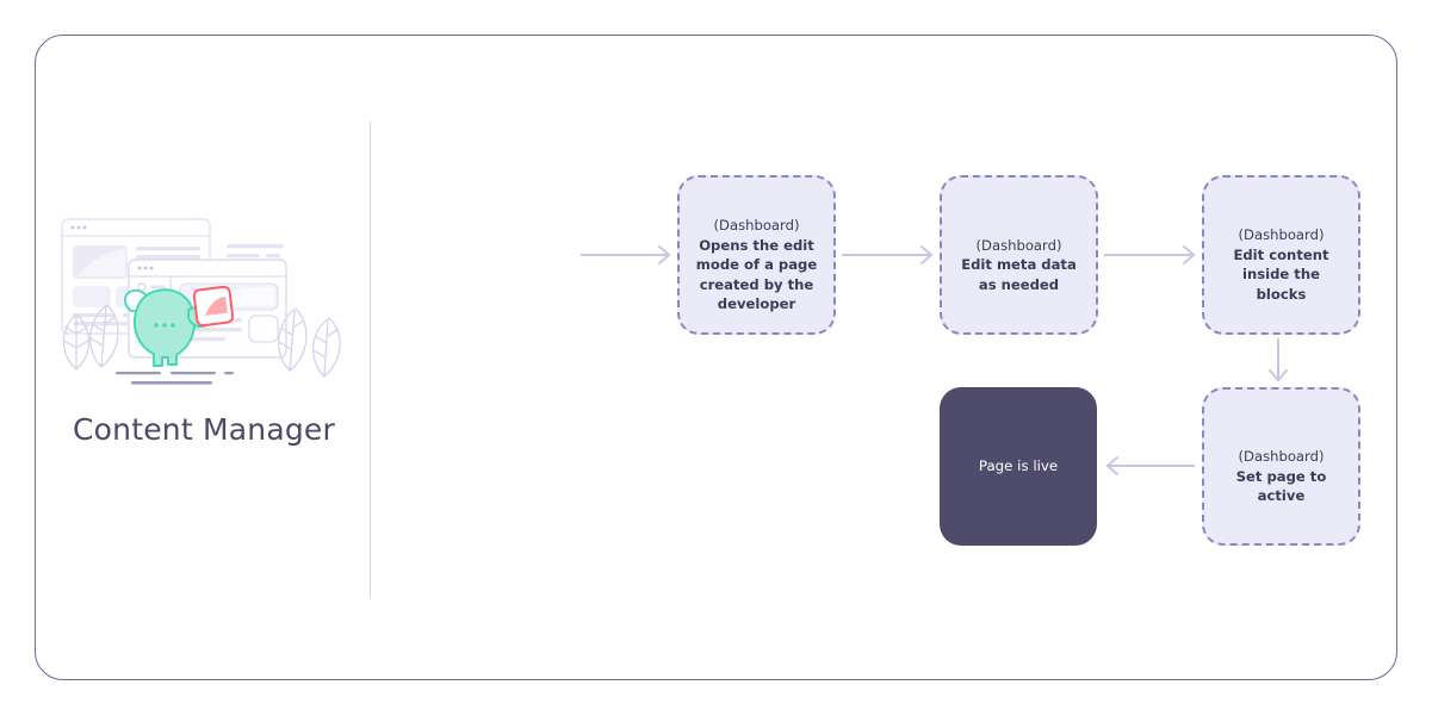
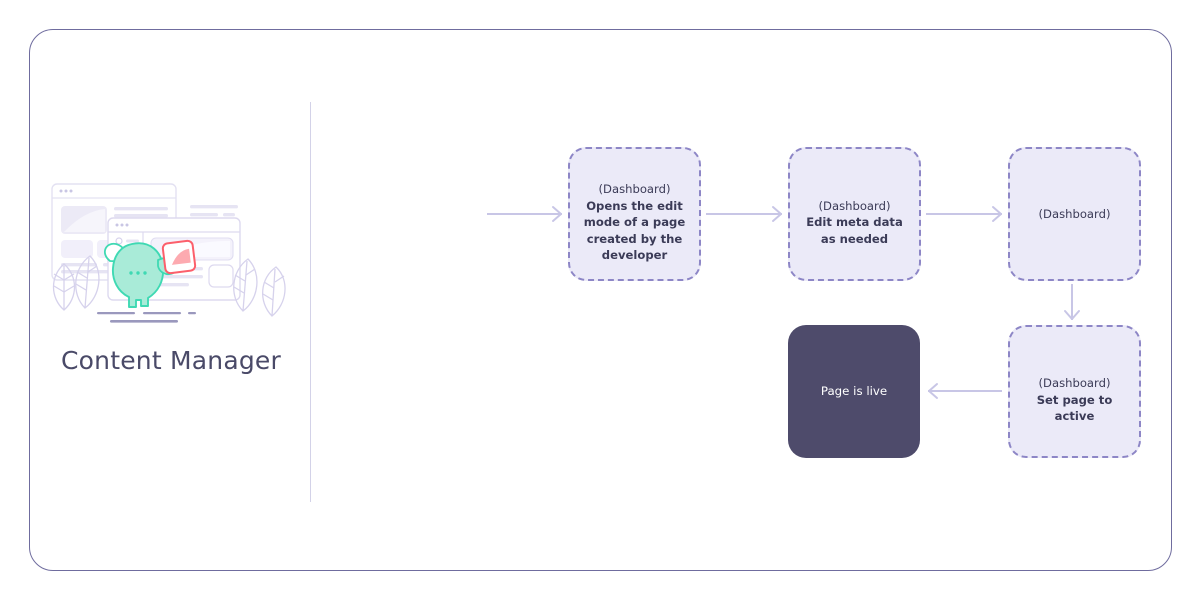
  Content Manager
  (Dashboard)
  Opens the edit
  mode of a page
  created by the
  developer
  (Dashboard)
  Edit meta data
  as needed
  (Dashboard)
- Edit content
- inside the
- blocks
  (Dashboard)
  Set page to
  active
  Page is live
